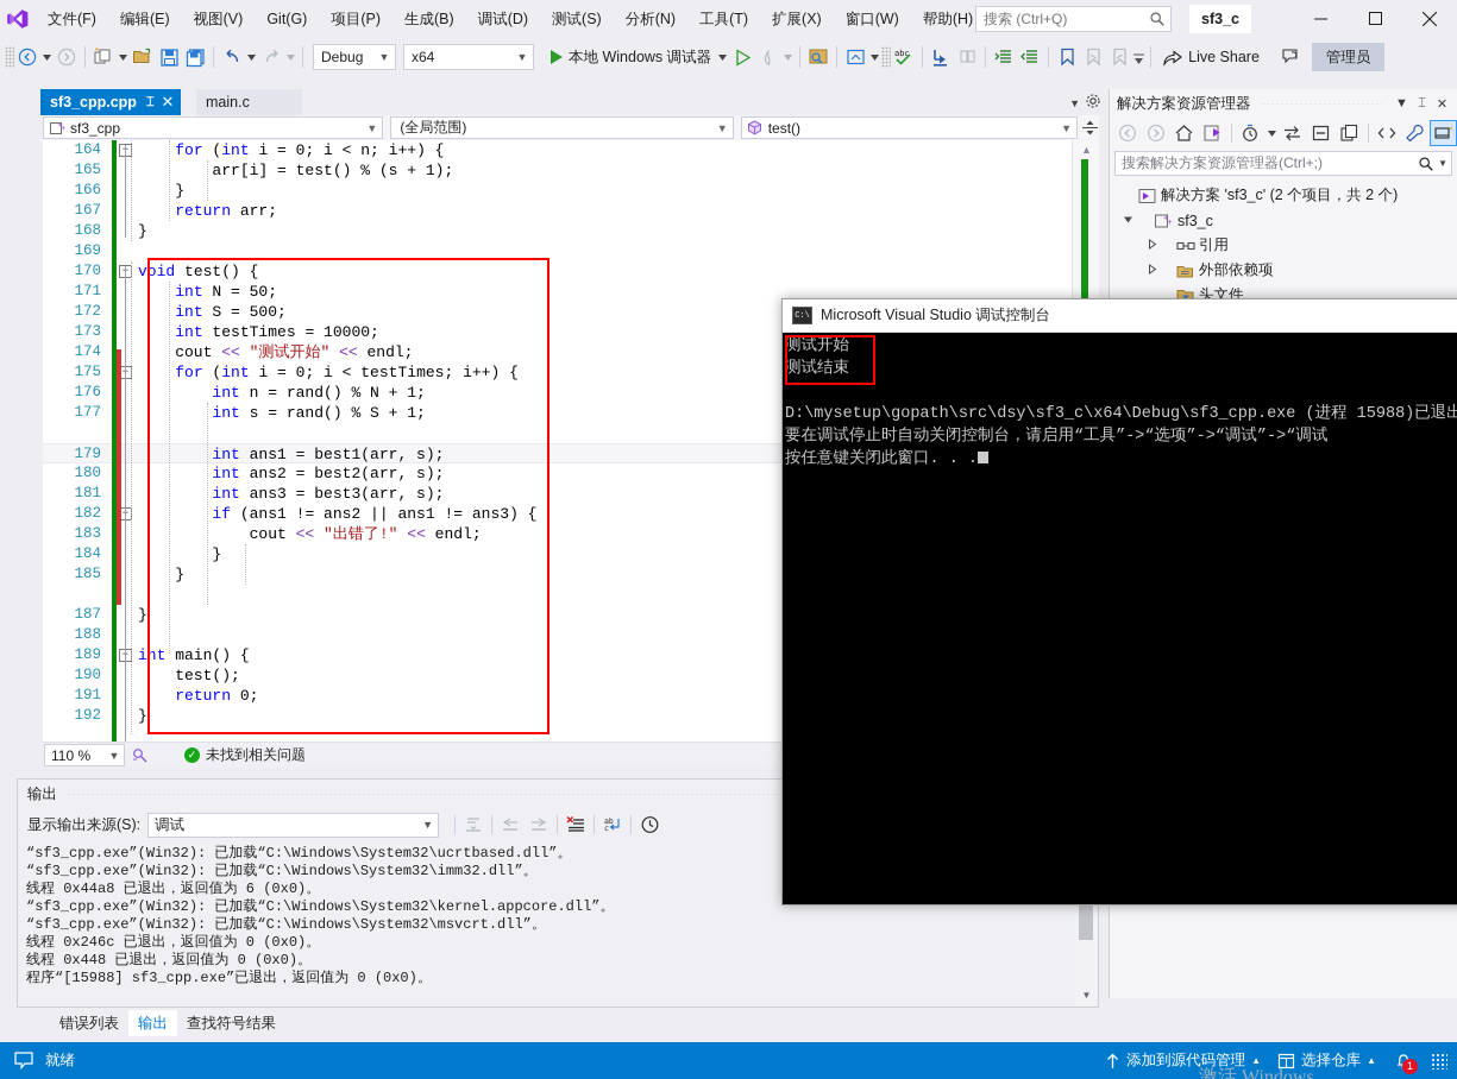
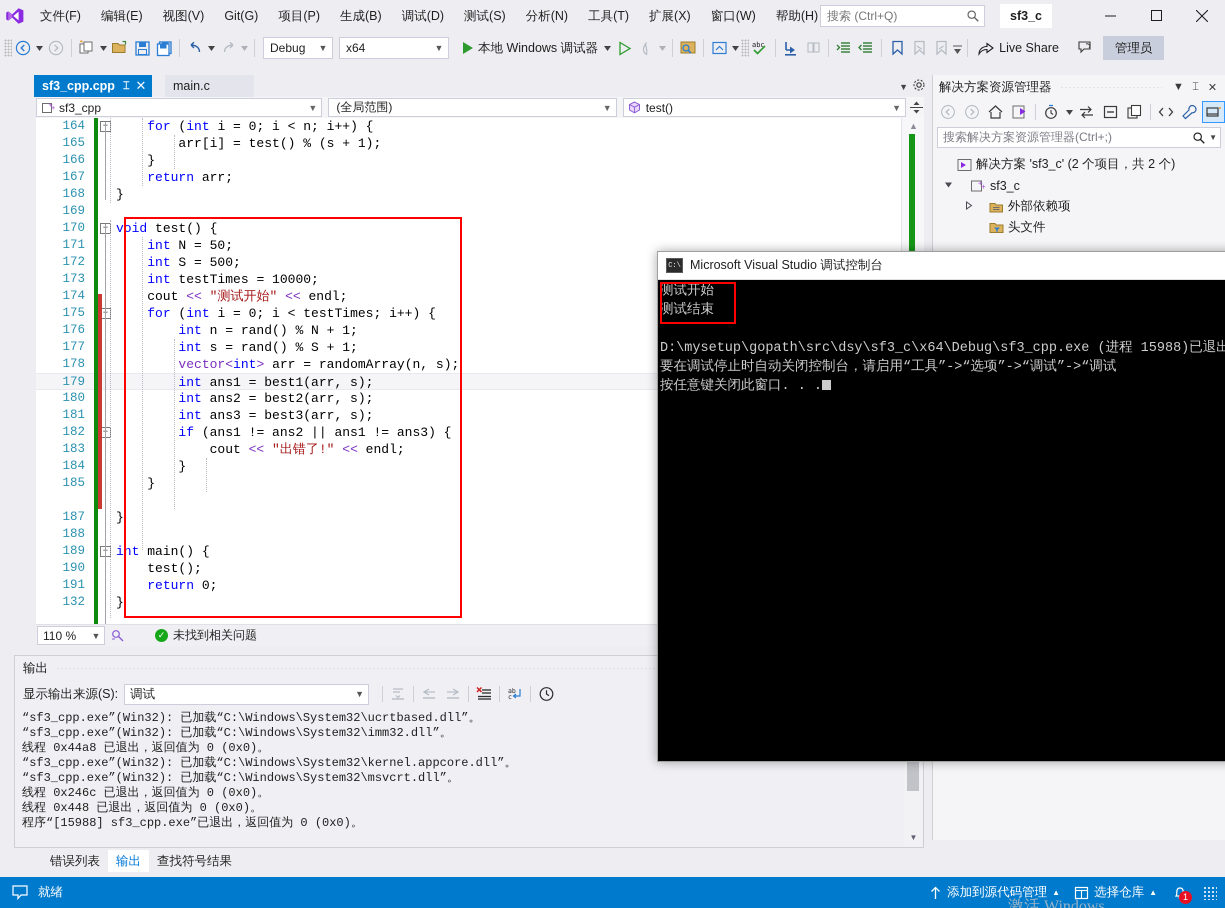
  文件(F)
  编辑(E)
  视图(V)
  Git(G)
  项目(P)
  生成(B)
  调试(D)
  测试(S)
  分析(N)
  工具(T)
  扩展(X)
  窗口(W)
  帮助(H)
  搜索 (Ctrl+Q)
  sf3_c
  Debug
  ▼
  x64
  ▼
  本地 Windows 调试器
  abc
  Live Share
  管理员
  sf3_cpp.cpp
  ⌶
  ✕
  main.c
  ▼
  +
  sf3_cpp
  ▼
  (全局范围)
  ▼
  test()
  ▼
  164
  for (int i = 0; i < n; i++) {
  165
  arr[i] = test() % (s + 1);
  166
  }
  167
  return arr;
  168
  }
  169
  170
  void test() {
  171
  int N = 50;
  172
  int S = 500;
  173
  int testTimes = 10000;
  174
  cout << "测试开始" << endl;
  175
  for (int i = 0; i < testTimes; i++) {
  176
  int n = rand() % N + 1;
  177
  int s = rand() % S + 1;
+ 178
+ vector<int> arr = randomArray(n, s);
  179
  int ans1 = best1(arr, s);
  180
  int ans2 = best2(arr, s);
  181
  int ans3 = best3(arr, s);
  182
  if (ans1 != ans2 || ans1 != ans3) {
  183
  cout << "出错了!" << endl;
  184
  }
  185
  }
  187
  }
  188
  189
  int main() {
  190
  test();
  191
  return 0;
- 192
+ 132
  }
  ▲
  110 %
  ▼
  ✓
  未找到相关问题
  解决方案资源管理器
  ▼
  ⌶
  ✕
  搜索解决方案资源管理器(Ctrl+;)
  ▼
  解决方案 'sf3_c' (2 个项目，共 2 个)
  +
  +
  sf3_c
- 引用
  外部依赖项
  头文件
  输出
  显示输出来源(S):
  调试
  ▼
  ab
  c
  “sf3_cpp.exe”(Win32): 已加载“C:\Windows\System32\ucrtbased.dll”。
  “sf3_cpp.exe”(Win32): 已加载“C:\Windows\System32\imm32.dll”。
- 线程 0x44a8 已退出，返回值为 6 (0x0)。
+ 线程 0x44a8 已退出，返回值为 0 (0x0)。
  “sf3_cpp.exe”(Win32): 已加载“C:\Windows\System32\kernel.appcore.dll”。
  “sf3_cpp.exe”(Win32): 已加载“C:\Windows\System32\msvcrt.dll”。
  线程 0x246c 已退出，返回值为 0 (0x0)。
  线程 0x448 已退出，返回值为 0 (0x0)。
  程序“[15988] sf3_cpp.exe”已退出，返回值为 0 (0x0)。
  ▼
  错误列表
  输出
  查找符号结果
  就绪
  添加到源代码管理
  ▲
  选择仓库
  ▲
  1
  激活 Windows
  C:\
  Microsoft Visual Studio 调试控制台
  测试开始
  测试结束
  D:\mysetup\gopath\src\dsy\sf3_c\x64\Debug\sf3_cpp.exe (进程 15988)已退出
  要在调试停止时自动关闭控制台，请启用“工具”->“选项”->“调试”->“调试
  按任意键关闭此窗口. . .
